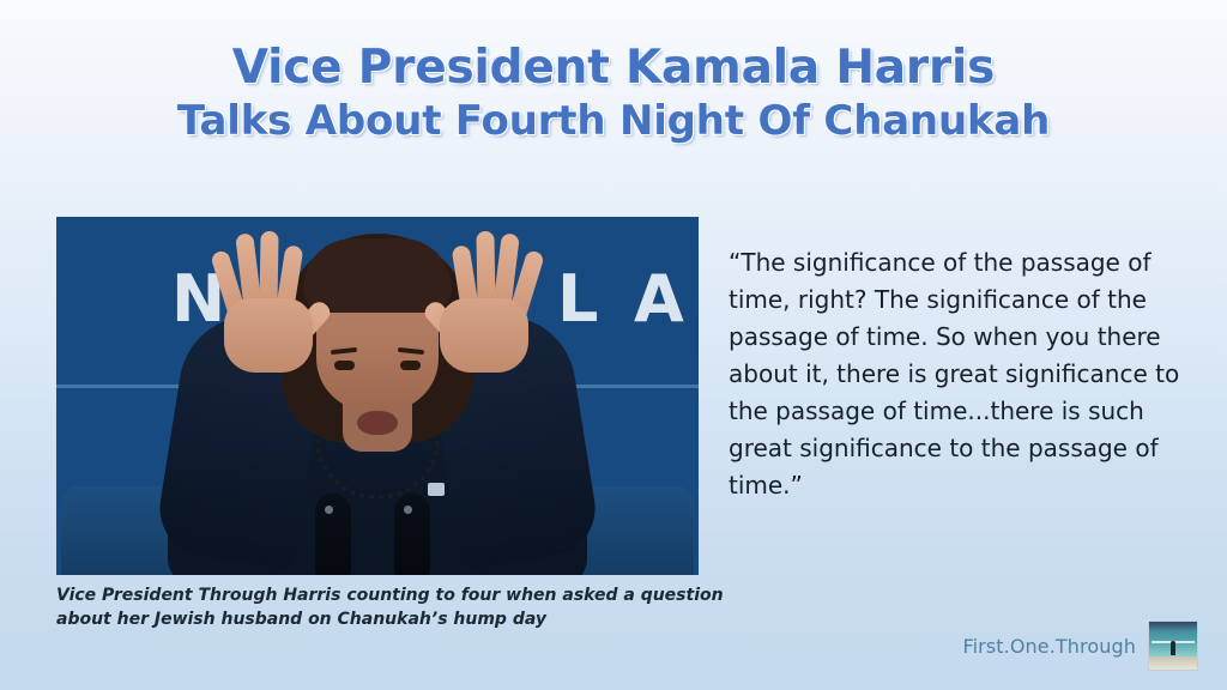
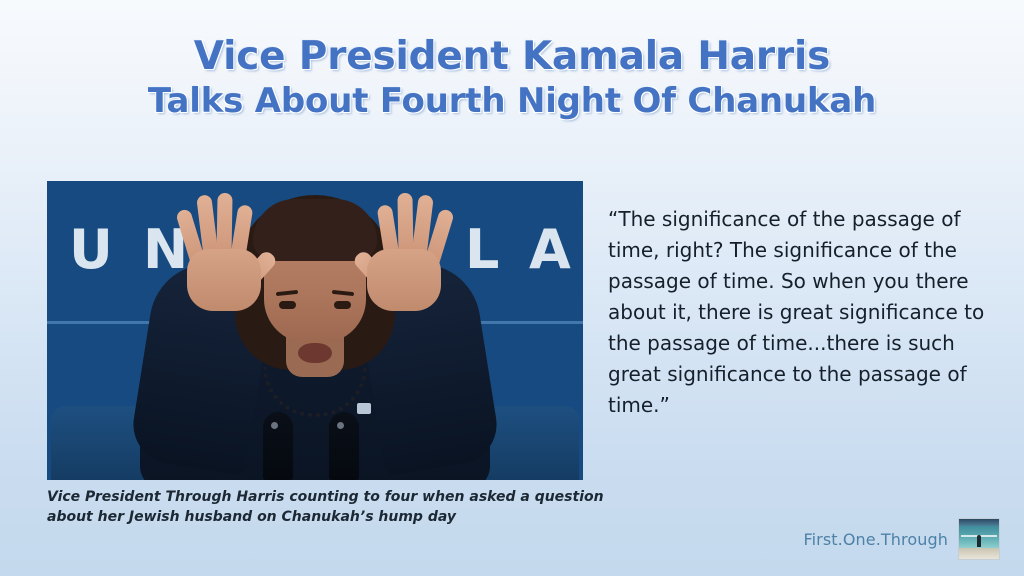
  Vice President Kamala Harris
  Talks About Fourth Night Of Chanukah
+ U
  N
  L
  A
  Vice President Through Harris counting to four when asked a question about her Jewish husband on Chanukah’s hump day
  “The significance of the passage of time, right? The significance of the passage of time. So when you there about it, there is great significance to the passage of time...there is such great significance to the passage of time.”
  First.One.Through
